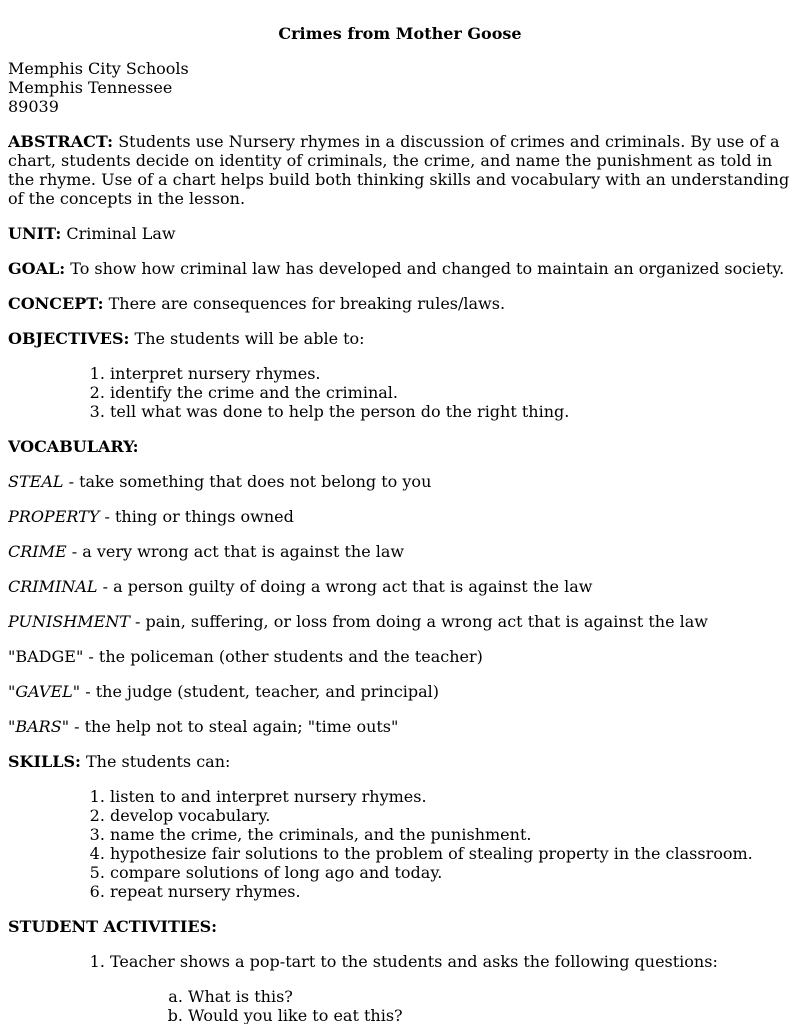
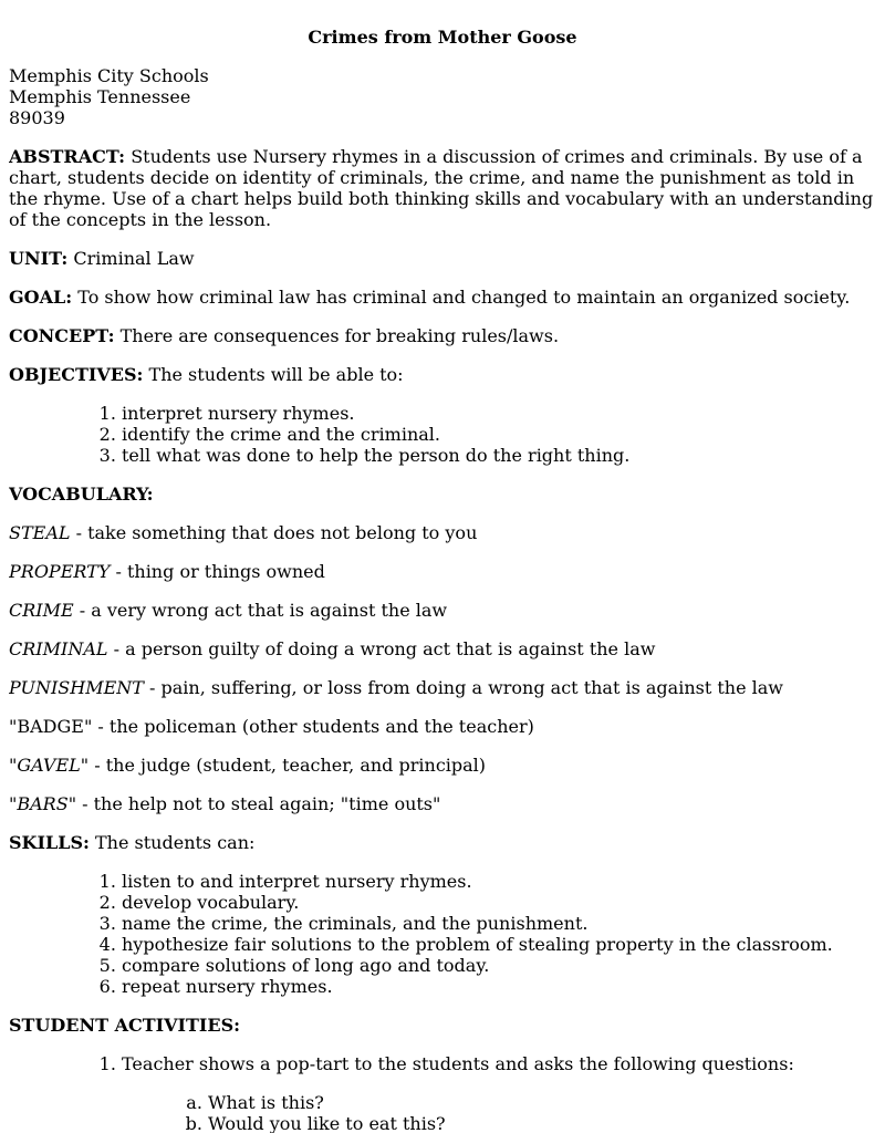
  Crimes from Mother Goose
  Memphis City Schools
  Memphis Tennessee
  89039
  ABSTRACT: Students use Nursery rhymes in a discussion of crimes and criminals. By use of a chart, students decide on identity of criminals, the crime, and name the punishment as told in the rhyme. Use of a chart helps build both thinking skills and vocabulary with an understanding of the concepts in the lesson.
  UNIT: Criminal Law
- GOAL: To show how criminal law has developed and changed to maintain an organized society.
+ GOAL: To show how criminal law has criminal and changed to maintain an organized society.
  CONCEPT: There are consequences for breaking rules/laws.
  OBJECTIVES: The students will be able to:
  interpret nursery rhymes.
  identify the crime and the criminal.
  tell what was done to help the person do the right thing.
  VOCABULARY:
  STEAL - take something that does not belong to you
  PROPERTY - thing or things owned
  CRIME - a very wrong act that is against the law
  CRIMINAL - a person guilty of doing a wrong act that is against the law
  PUNISHMENT - pain, suffering, or loss from doing a wrong act that is against the law
  "BADGE" - the policeman (other students and the teacher)
  "GAVEL" - the judge (student, teacher, and principal)
  "BARS" - the help not to steal again; "time outs"
  SKILLS: The students can:
  listen to and interpret nursery rhymes.
  develop vocabulary.
  name the crime, the criminals, and the punishment.
  hypothesize fair solutions to the problem of stealing property in the classroom.
  compare solutions of long ago and today.
  repeat nursery rhymes.
  STUDENT ACTIVITIES:
  Teacher shows a pop-tart to the students and asks the following questions:
  What is this?
  Would you like to eat this?
